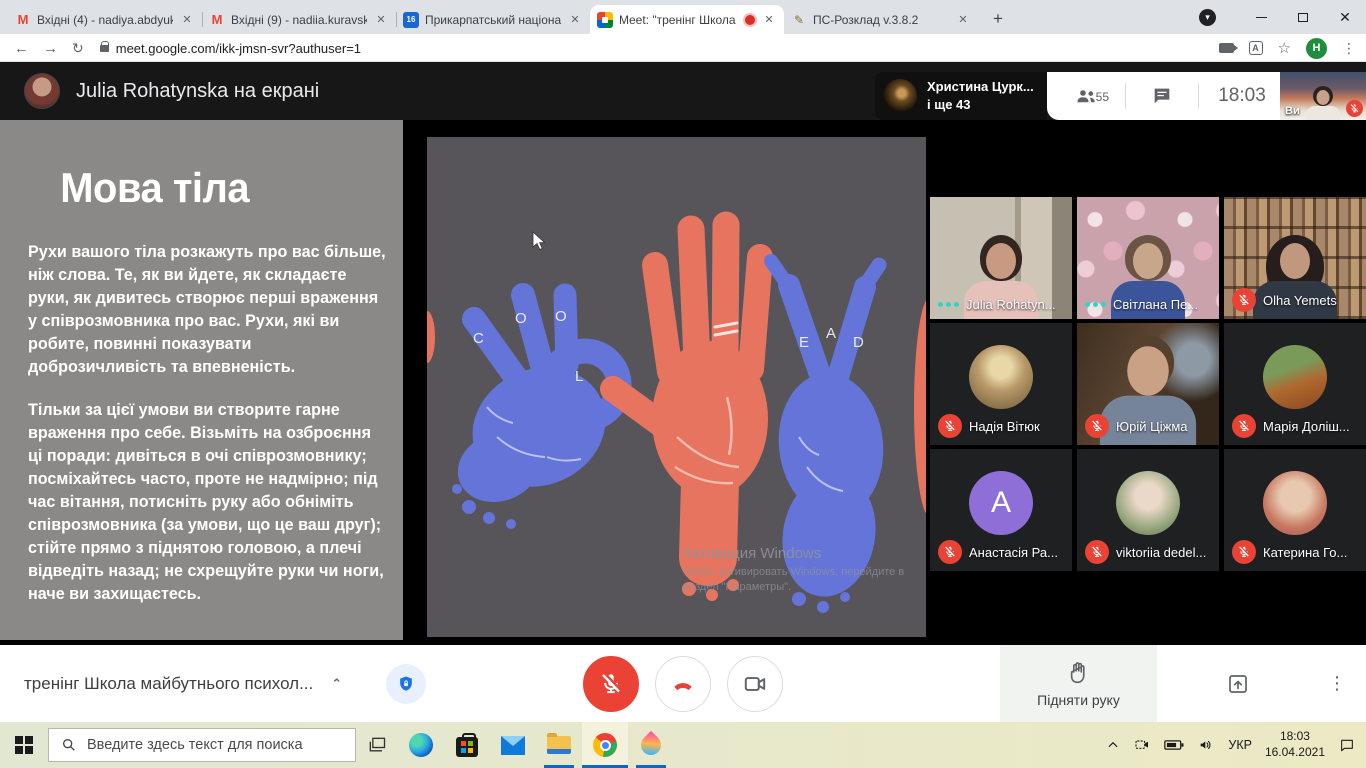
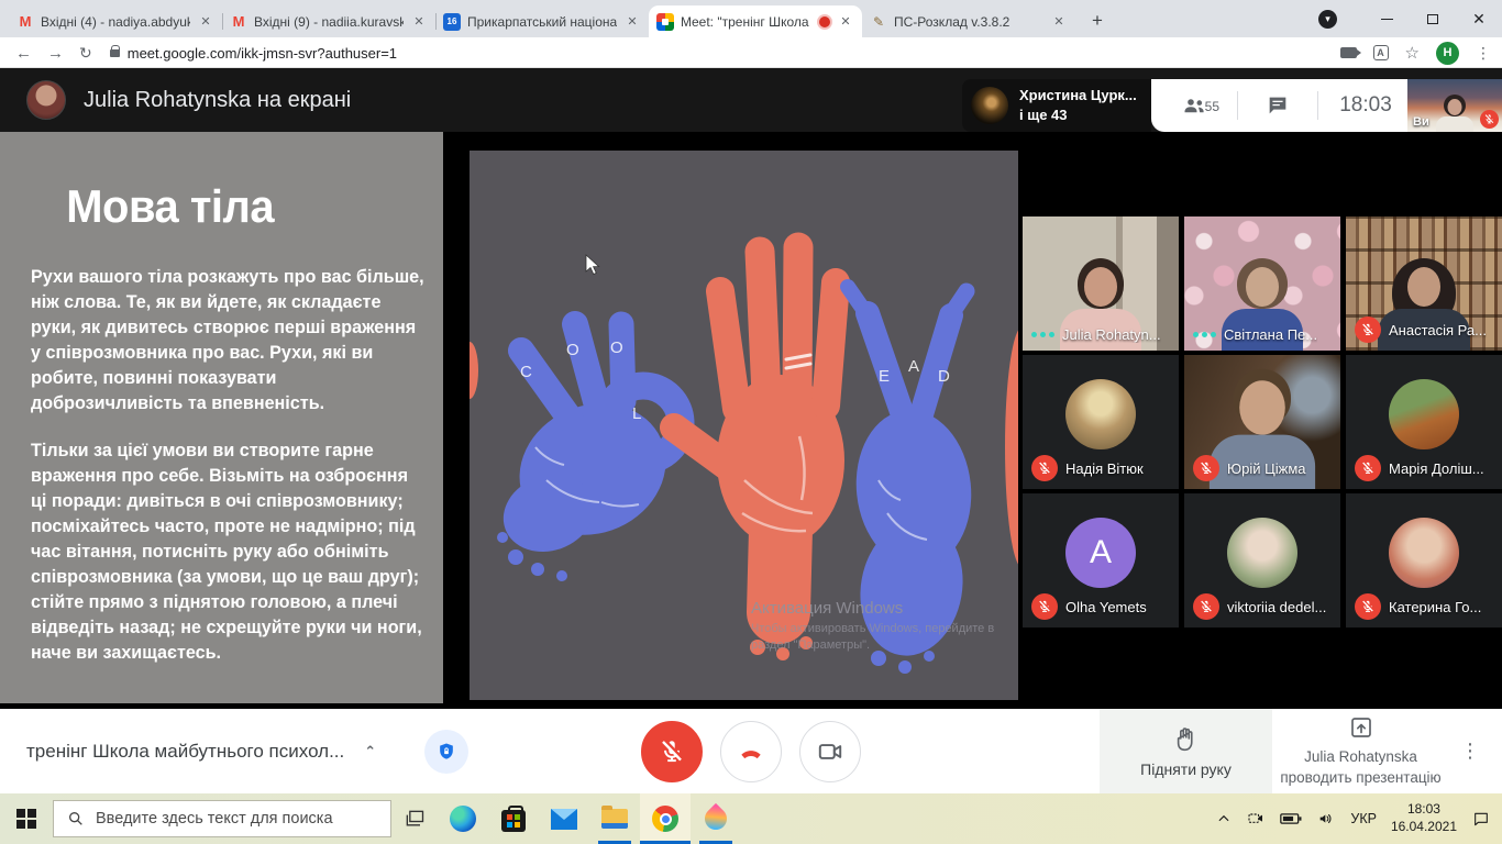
  Вхідні (4) - nadiya.abdyuk
  ✕
  Вхідні (9) - nadiia.kuravsk
  ✕
  Прикарпатський націона
  ✕
  Meet: "тренінг Школа
  ✕
  ПС-Розклад v.3.8.2
  ✕
  +
  ▾
  ✕
  ←
  →
  ↻
  meet.google.com/ikk-jmsn-svr?authuser=1
  A
  ☆
  H
  ⋮
  Julia Rohatynska на екрані
  Христина Цурк...
  і ще 43
  55
  18:03
  Ви
  Мова тіла
  Рухи вашого тіла розкажуть про вас більше, ніж слова. Те, як ви йдете, як складаєте руки, як дивитесь створює перші враження у співрозмовника про вас. Рухи, які ви робите, повинні показувати доброзичливість та впевненість.
  Тільки за цієї умови ви створите гарне враження про себе. Візьміть на озброєння ці поради: дивіться в очі співрозмовнику; посміхайтесь часто, проте не надмірно; під час вітання, потисніть руку або обніміть співрозмовника (за умови, що це ваш друг); стійте прямо з піднятою головою, а плечі відведіть назад; не схрещуйте руки чи ноги, наче ви захищаєтесь.
  C
  O
  O
  L
  E
  A
  D
  Активация Windows
  Чтобы активировать Windows, перейдите в
  раздел "Параметры".
  Julia Rohatyn...
  Світлана Пе...
- Olha Yemets
+ Анастасія Ра...
  Надія Вітюк
  Юрій Ціжма
  Марія Доліш...
  А
- Анастасія Ра...
+ Olha Yemets
  viktoriia dedel...
  Катерина Го...
  тренінг Школа майбутнього психол...
  ⌃
  Підняти руку
+ Julia Rohatynska
+ проводить презентацію
  ⋮
  Введите здесь текст для поиска
  УКР
  18:03
  16.04.2021
